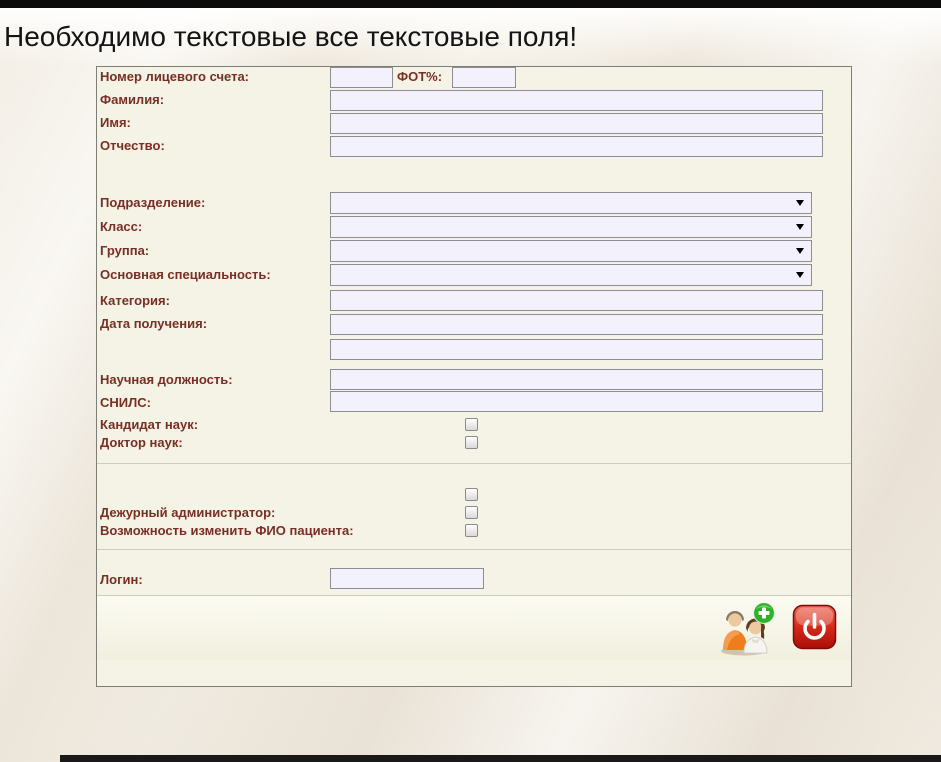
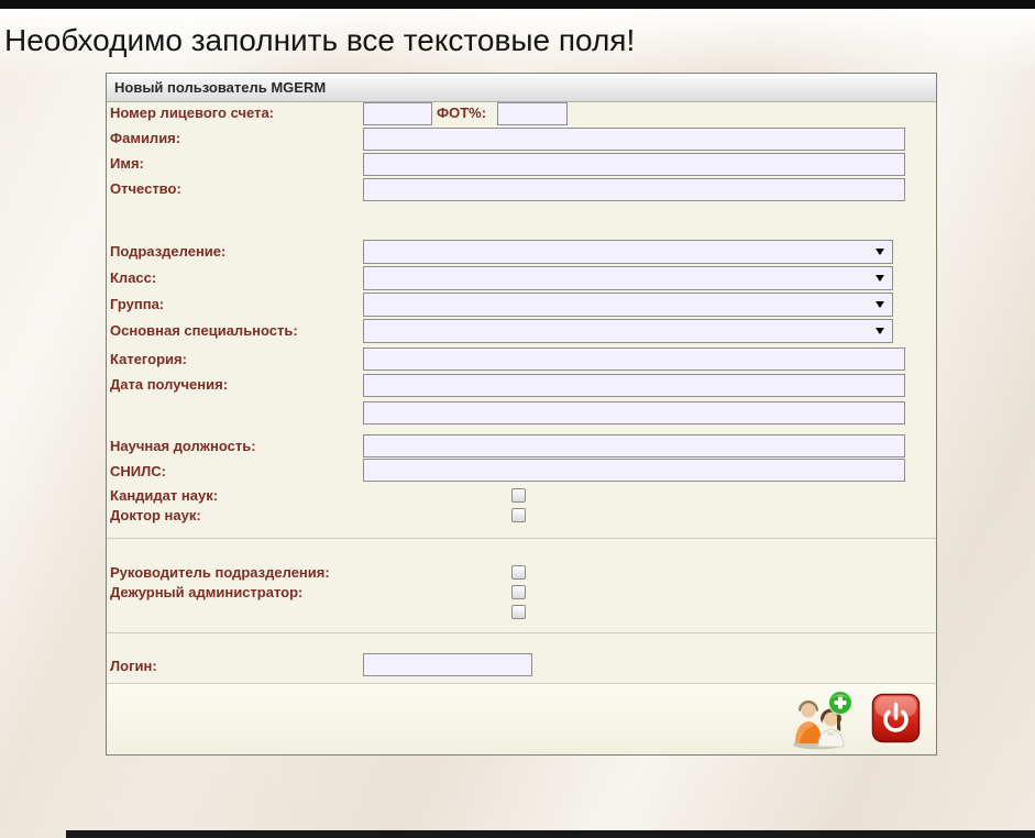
- Необходимо текстовые все текстовые поля!
+ Необходимо заполнить все текстовые поля!
+ Новый пользователь MGERM
  Номер лицевого счета:
  ФОТ%:
  Фамилия:
  Имя:
  Отчество:
  Подразделение:
  Класс:
  Группа:
  Основная специальность:
  Категория:
  Дата получения:
  Научная должность:
  СНИЛС:
  Кандидат наук:
  Доктор наук:
+ Руководитель подразделения:
  Дежурный администратор:
- Возможность изменить ФИО пациента:
  Логин:
